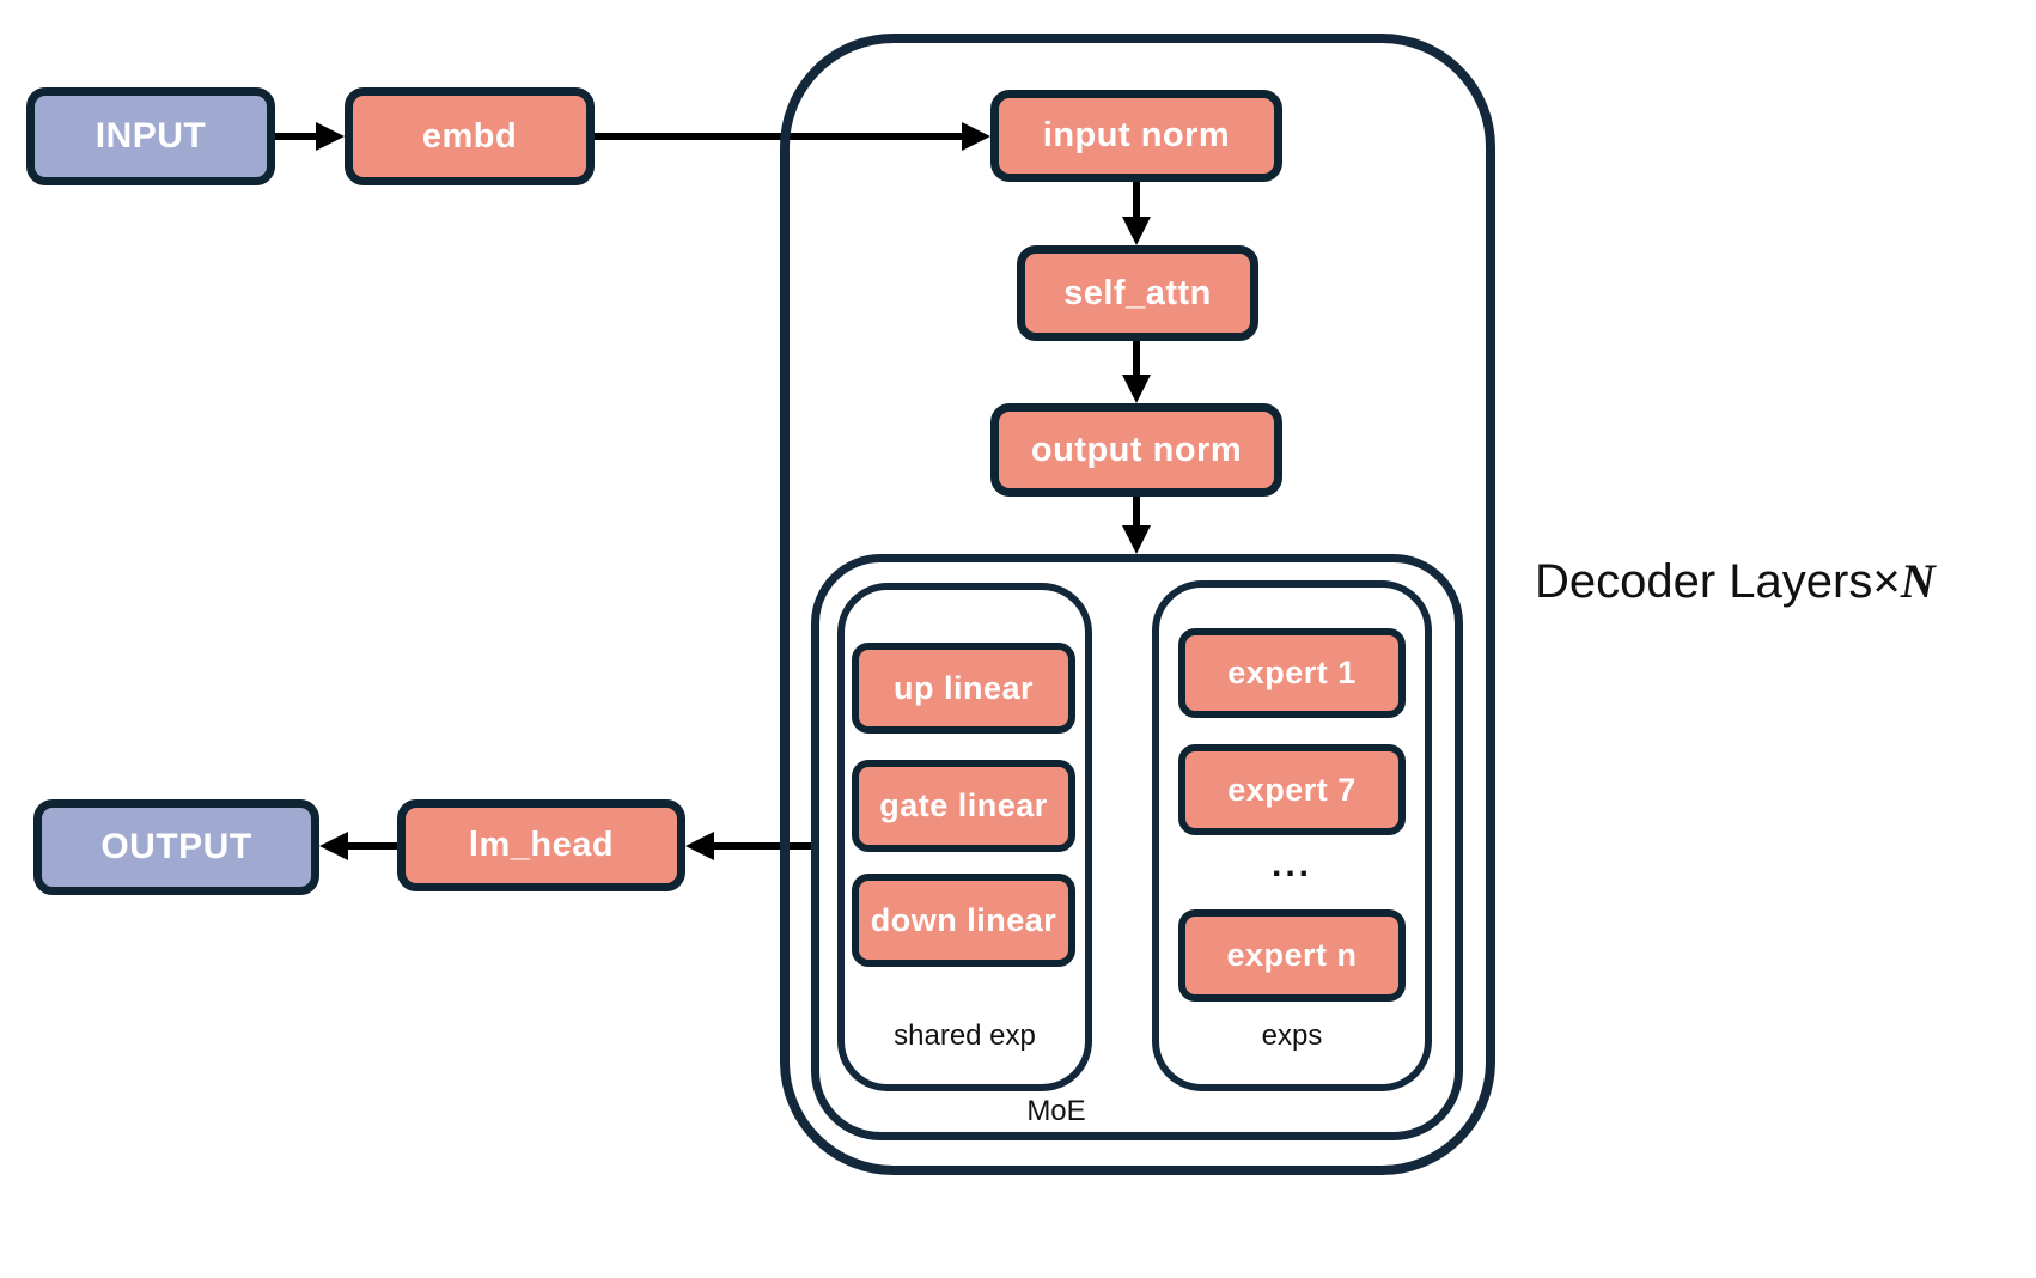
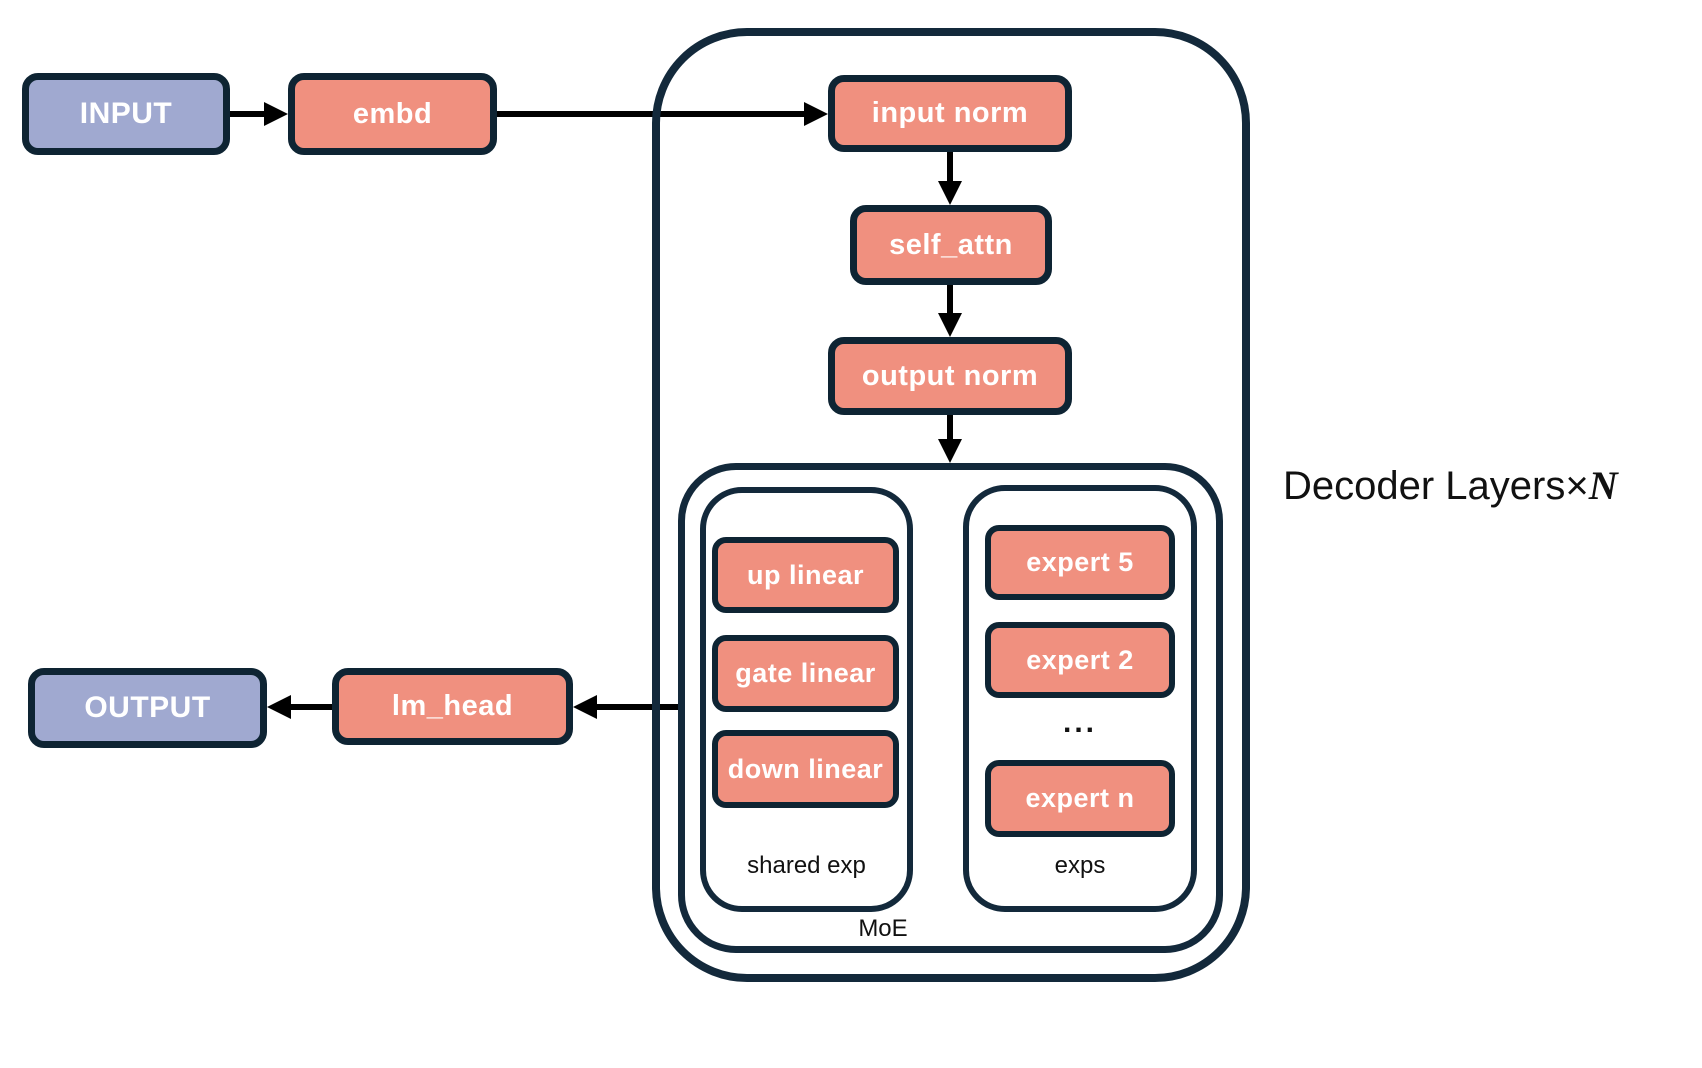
  INPUT
  embd
  lm_head
  OUTPUT
  input norm
  self_attn
  output norm
  up linear
  gate linear
  down linear
- expert 1
+ expert 5
- expert 7
+ expert 2
  ...
  expert n
  shared exp
  exps
  MoE
  Decoder Layers×N
